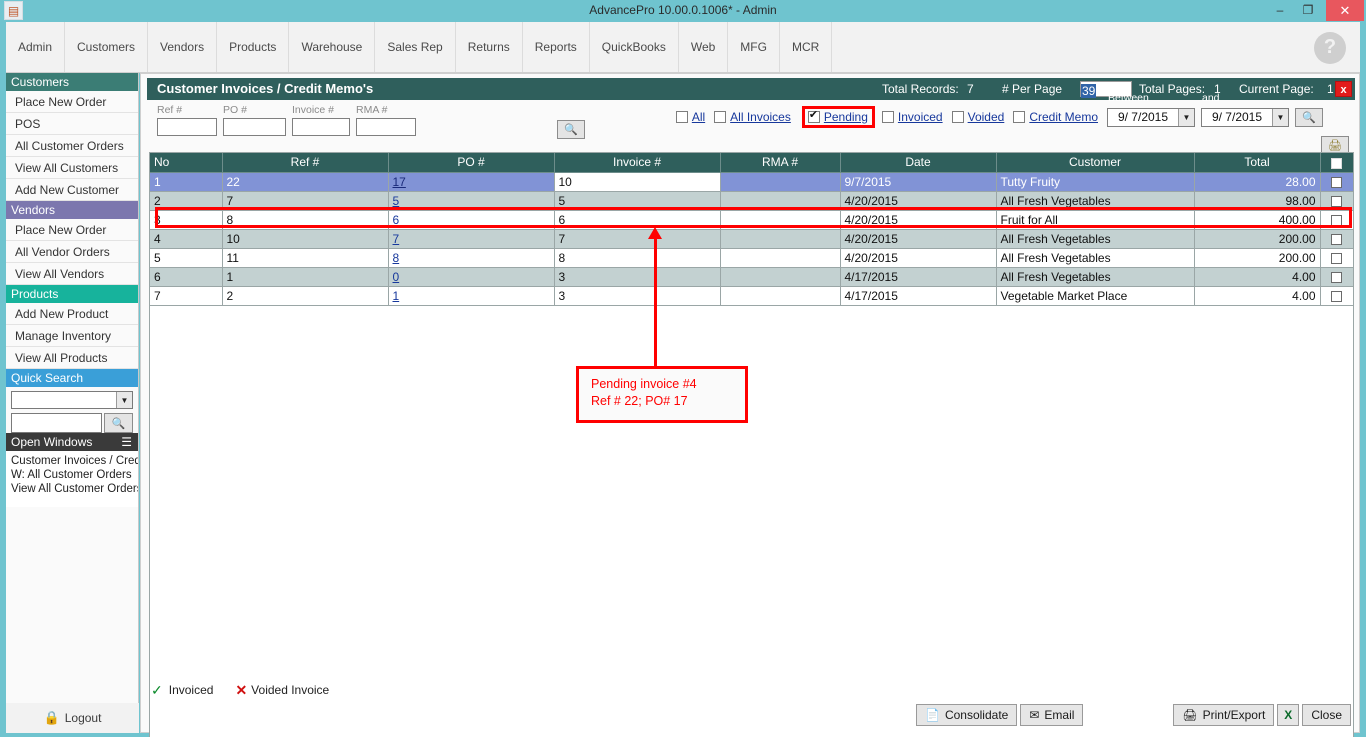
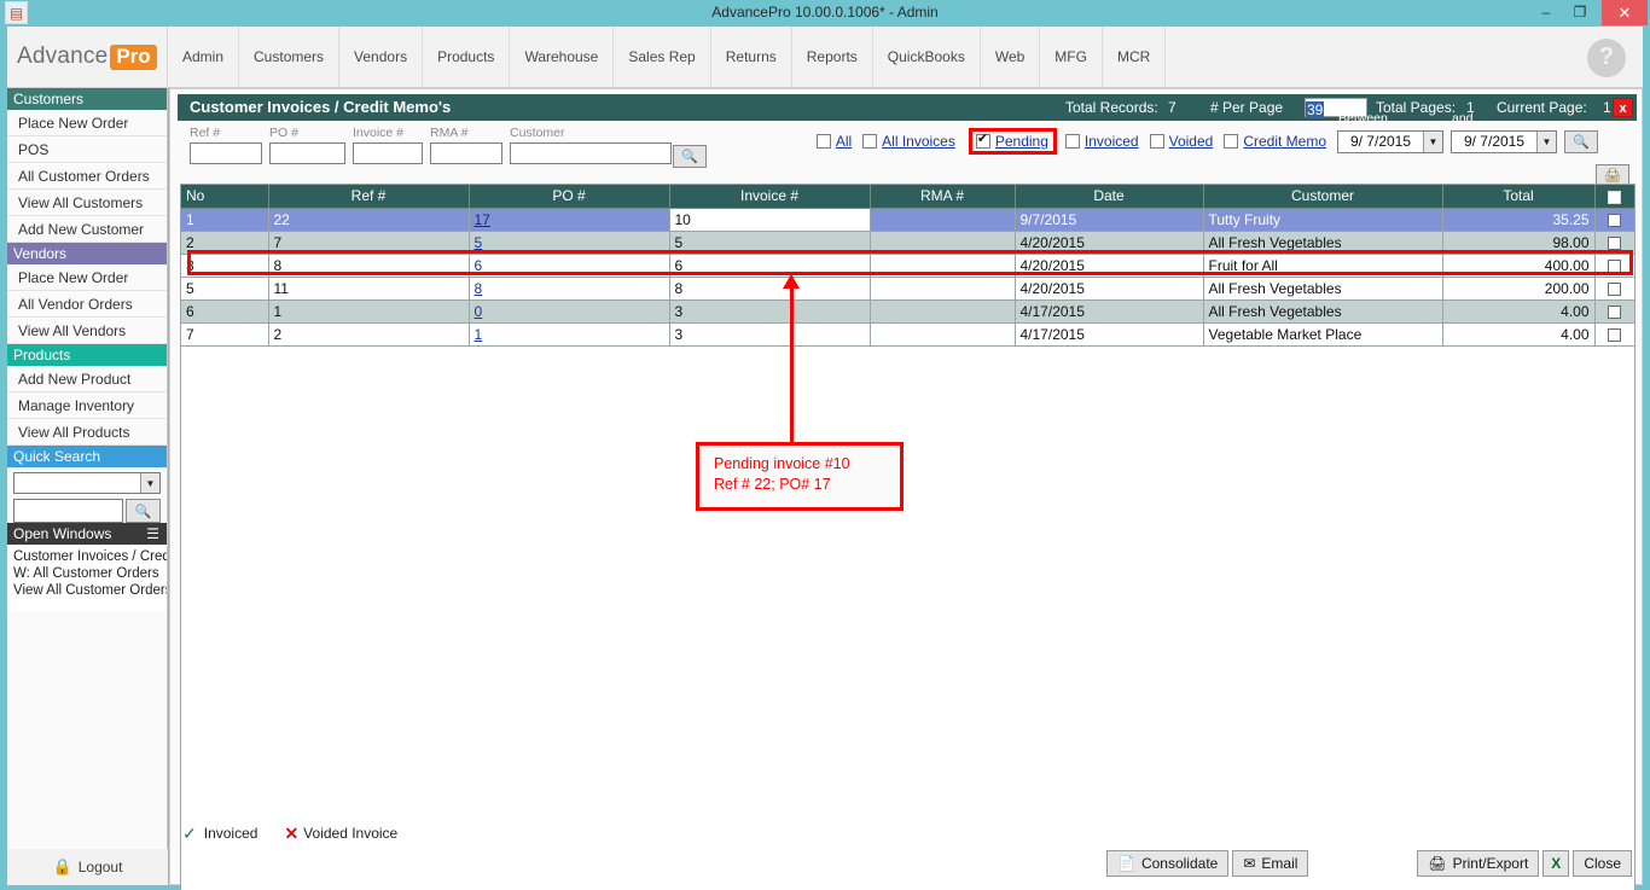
  ▤
  AdvancePro 10.00.0.1006* - Admin
  –
  ❐
  ✕
+ Advance
+ Pro
  Admin
  Customers
  Vendors
  Products
  Warehouse
  Sales Rep
  Returns
  Reports
  QuickBooks
  Web
  MFG
  MCR
  ?
  Customers
  Place New Order
  POS
  All Customer Orders
  View All Customers
  Add New Customer
  Vendors
  Place New Order
  All Vendor Orders
  View All Vendors
  Products
  Add New Product
  Manage Inventory
  View All Products
  Quick Search
  ▼
  🔍
  Open Windows
  ☰
  Customer Invoices / Cred
  W: All Customer Orders
  View All Customer Order
  🔒
  Logout
  Customer Invoices / Credit Memo's
  Total Records:
  7
  # Per Page
  39
  Total Pages:
  1
  Current Page:
  1
  x
  Ref #
  PO #
  Invoice #
  RMA #
+ Customer
  🔍
  All
  All Invoices
  Pending
  Invoiced
  Voided
  Credit Memo
  Between
  9/ 7/2015
  ▼
  and
  9/ 7/2015
  ▼
  🔍
  🖨
  No	Ref #	PO #	Invoice #	RMA #	Date	Customer	Total
- 1	22	17	10		9/7/2015	Tutty Fruity	28.00
+ 1	22	17	10		9/7/2015	Tutty Fruity	35.25
  2	7	5	5		4/20/2015	All Fresh Vegetables	98.00
  3	8	6	6		4/20/2015	Fruit for All	400.00
- 4	10	7	7		4/20/2015	All Fresh Vegetables	200.00
  5	11	8	8		4/20/2015	All Fresh Vegetables	200.00
  6	1	0	3		4/17/2015	All Fresh Vegetables	4.00
  7	2	1	3		4/17/2015	Vegetable Market Place	4.00
  ✓
  Invoiced
  ✕
  Voided Invoice
  📄
  Consolidate
  ✉
  Email
  🖨
  Print/Export
  X
  Close
- Pending invoice #4
+ Pending invoice #10
  Ref # 22; PO# 17
